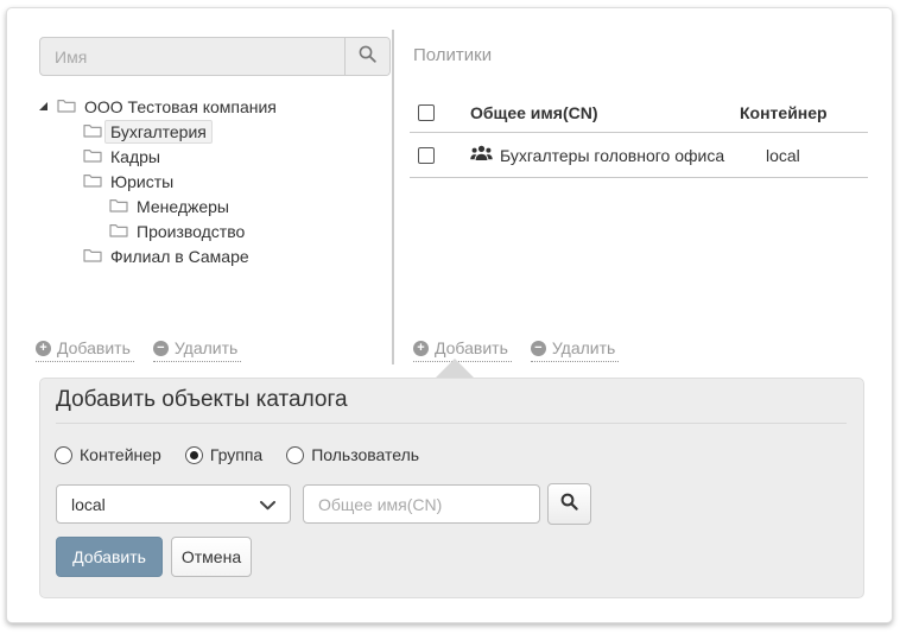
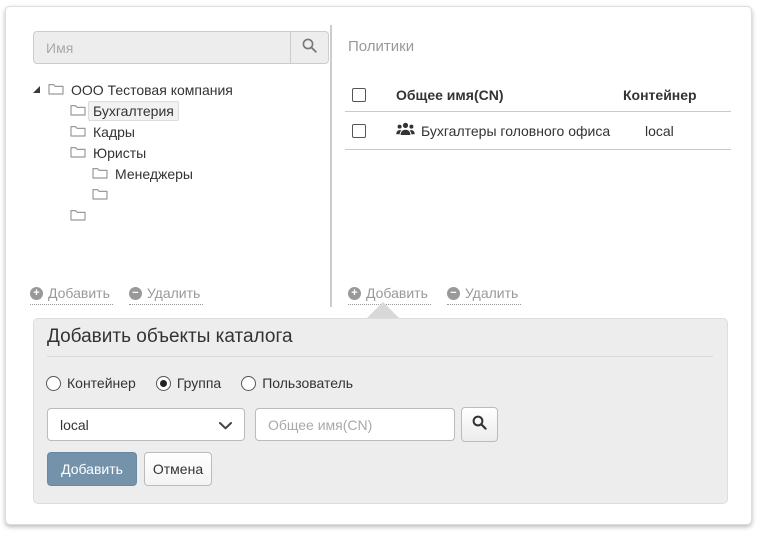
  Имя
  ООО Тестовая компания
  Бухгалтерия
  Кадры
  Юристы
  Менеджеры
- Производство
- Филиал в Самаре
  Добавить
  Удалить
  Политики
  Общее имя(CN)
  Контейнер
  Бухгалтеры головного офиса
  local
  Добавить
  Удалить
  Добавить объекты каталога
  Контейнер
  Группа
  Пользователь
  local
  Общее имя(CN)
  Добавить
  Отмена
